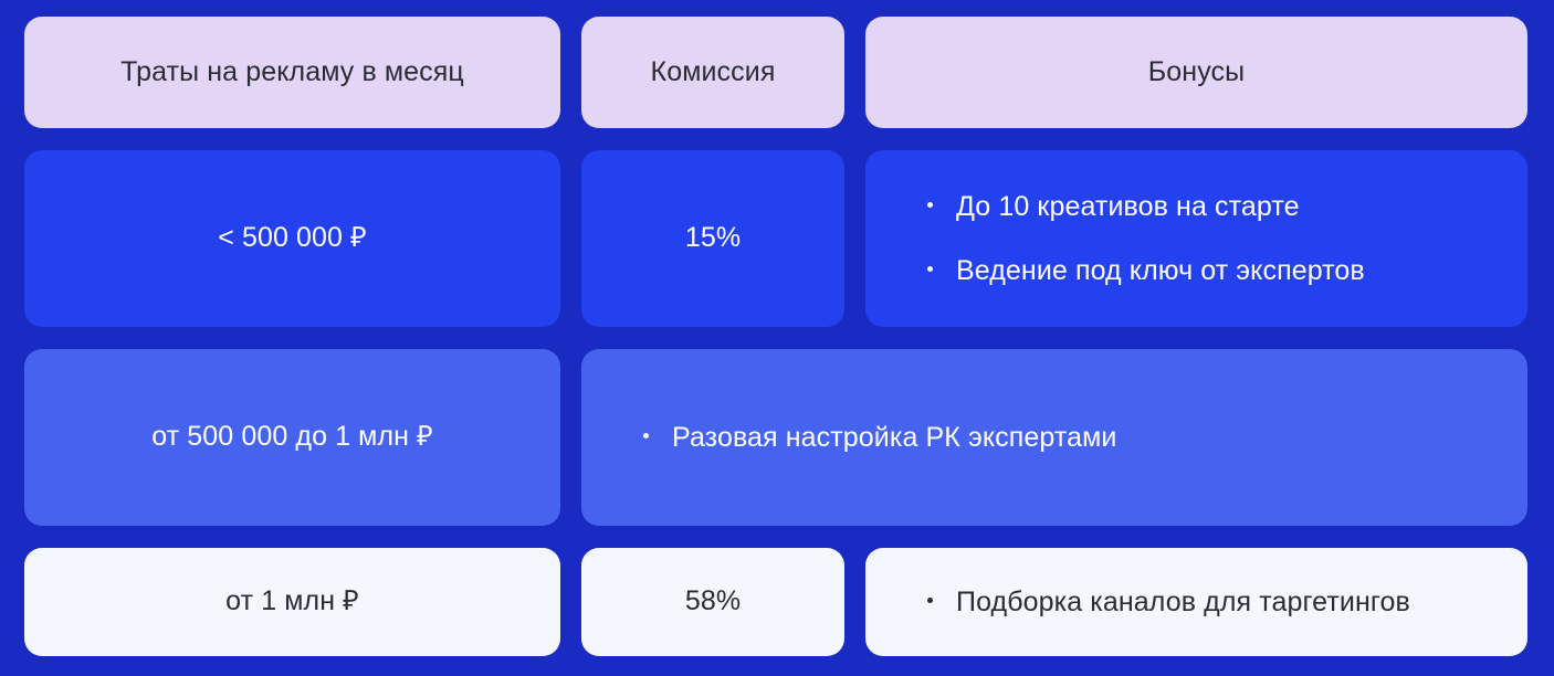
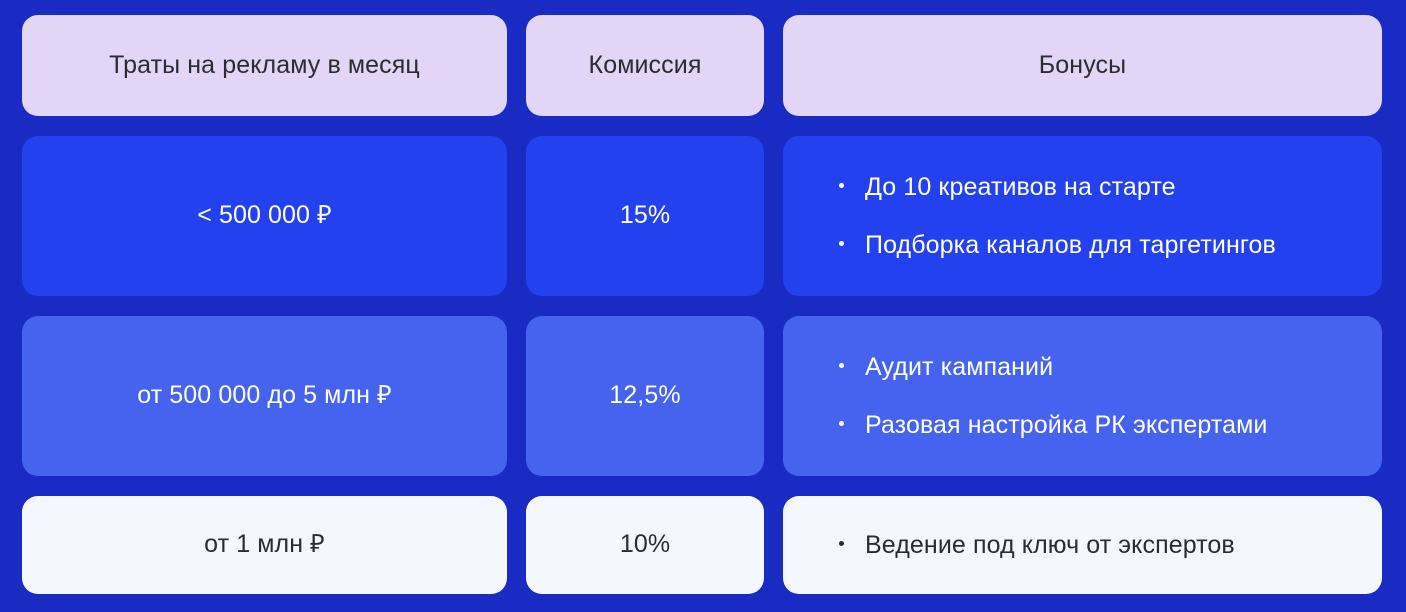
  Траты на рекламу в месяц
  Комиссия
  Бонусы
  < 500 000 ₽
  15%
  До 10 креативов на старте
- Ведение под ключ от экспертов
+ Подборка каналов для таргетингов
- от 500 000 до 1 млн ₽
+ от 500 000 до 5 млн ₽
+ 12,5%
+ Аудит кампаний
  Разовая настройка РК экспертами
  от 1 млн ₽
- 58%
+ 10%
- Подборка каналов для таргетингов
+ Ведение под ключ от экспертов
